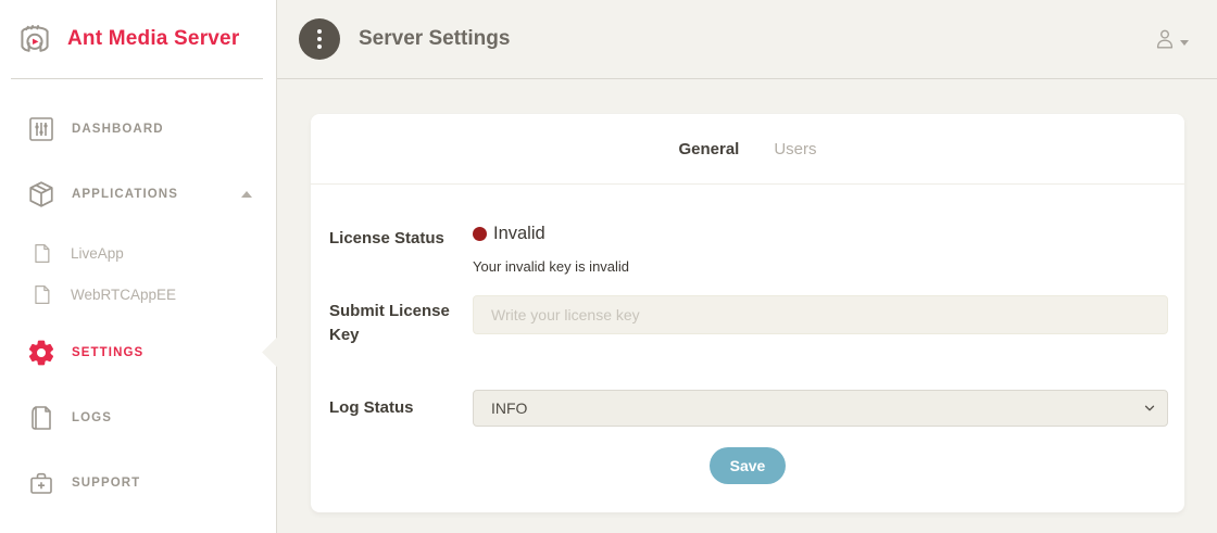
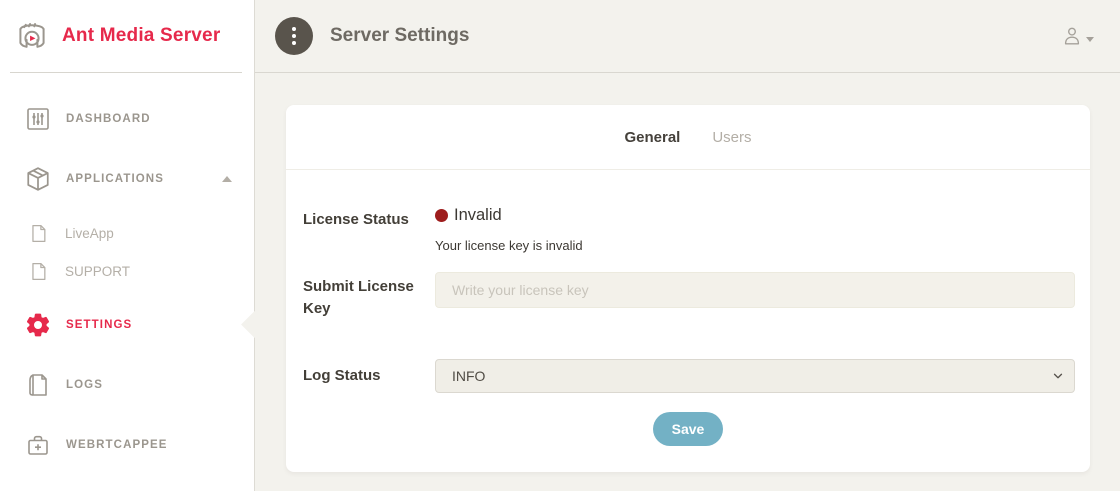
  Ant Media Server
  DASHBOARD
  APPLICATIONS
  LiveApp
- WebRTCAppEE
+ SUPPORT
  SETTINGS
  LOGS
- SUPPORT
+ WEBRTCAPPEE
  Server Settings
  General
  Users
  License Status
  Invalid
- Your invalid key is invalid
+ Your license key is invalid
  Submit License Key
  Write your license key
  Log Status
  INFO
  Save
